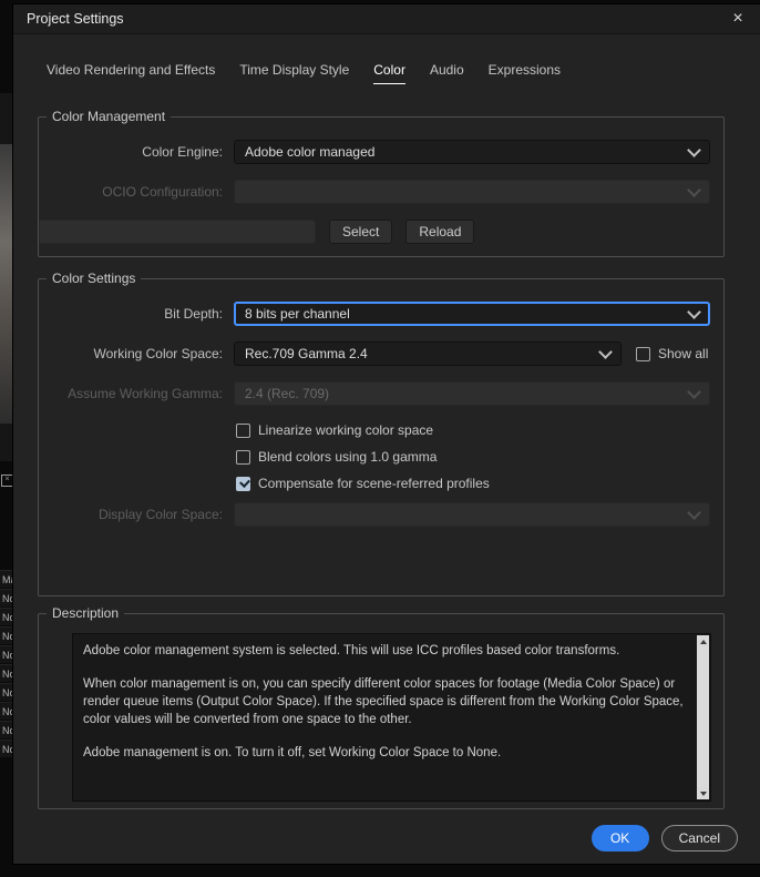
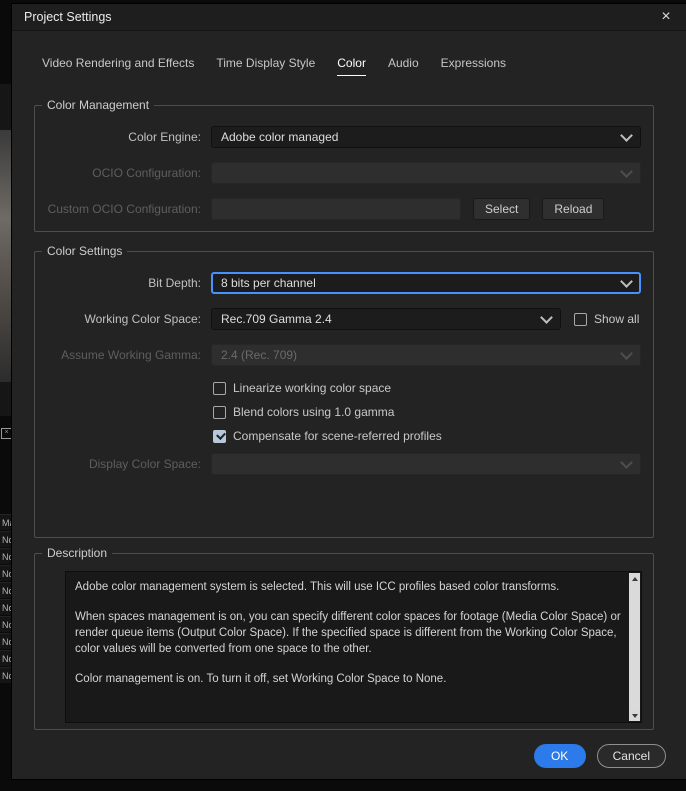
  No
  No
  No
  No
  No
  No
  No
  No
  No
  Project Settings
  ×
  Video Rendering and Effects
  Time Display Style
  Color
  Audio
  Expressions
  Color Management
  Color Engine:
  Adobe color managed
  OCIO Configuration:
+ Custom OCIO Configuration:
  Select
  Reload
  Color Settings
  Bit Depth:
  8 bits per channel
  Working Color Space:
  Rec.709 Gamma 2.4
  Show all
  Assume Working Gamma:
  2.4 (Rec. 709)
  Linearize working color space
  Blend colors using 1.0 gamma
  Compensate for scene-referred profiles
  Display Color Space:
  Description
  Adobe color management system is selected. This will use ICC profiles based color transforms.
- When color management is on, you can specify different color spaces for footage (Media Color Space) or render queue items (Output Color Space). If the specified space is different from the Working Color Space, color values will be converted from one space to the other.
+ When spaces management is on, you can specify different color spaces for footage (Media Color Space) or render queue items (Output Color Space). If the specified space is different from the Working Color Space, color values will be converted from one space to the other.
- Adobe management is on. To turn it off, set Working Color Space to None.
+ Color management is on. To turn it off, set Working Color Space to None.
  OK
  Cancel
